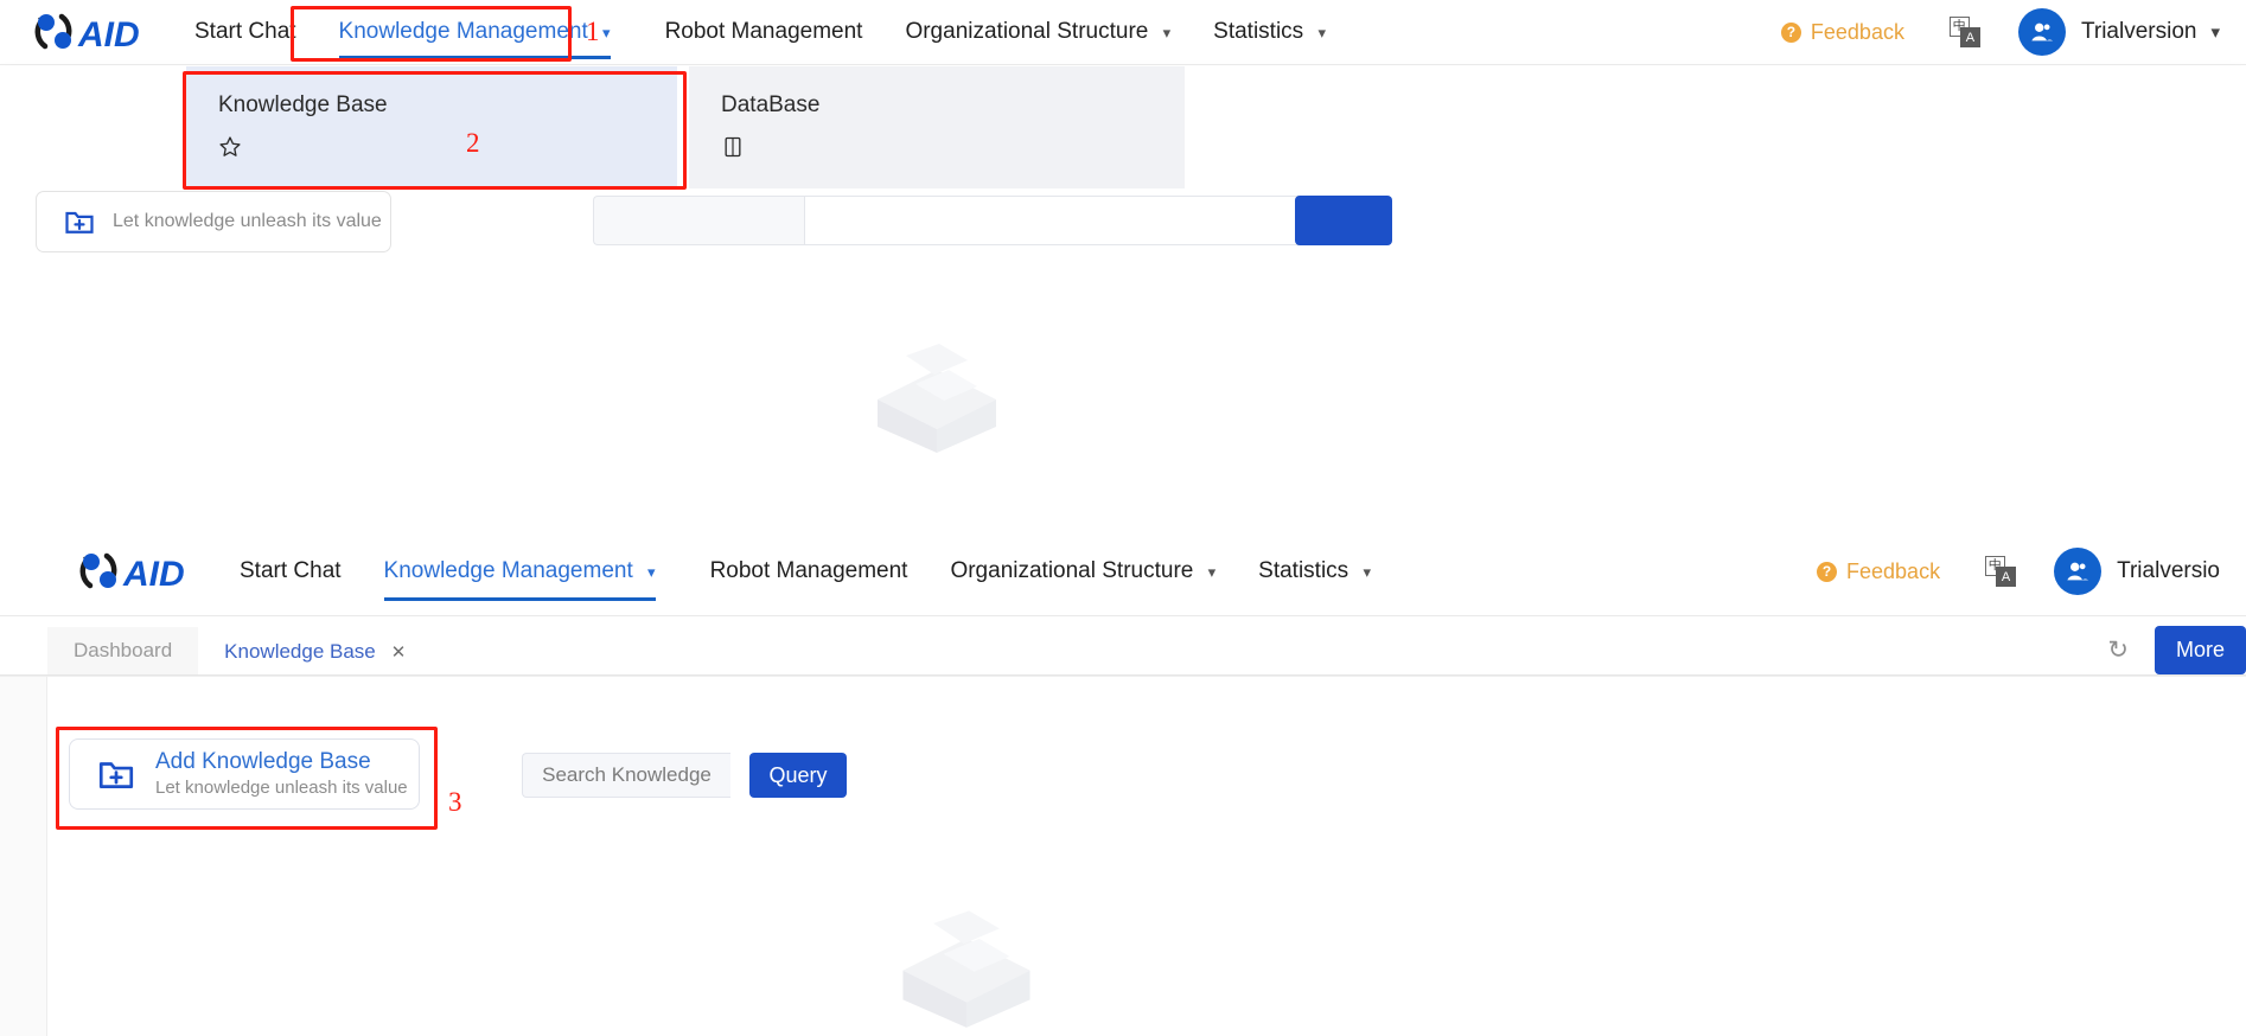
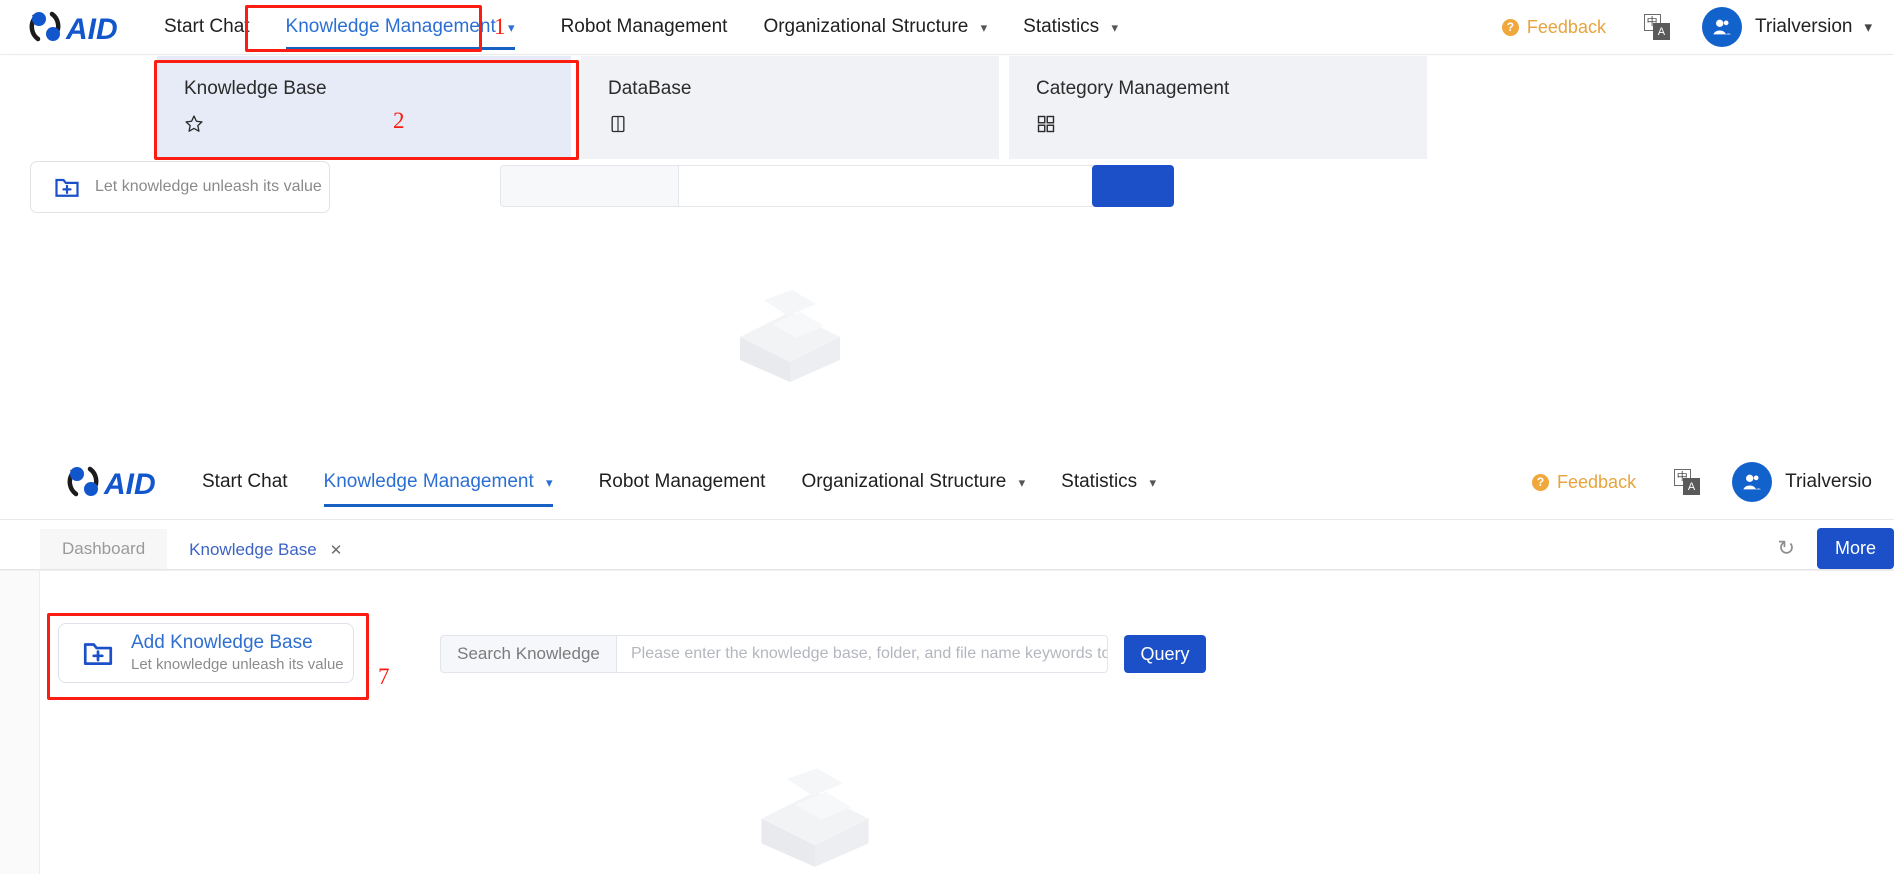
  AID
  Start Chat
  Knowledge Management ▾
  Robot Management
  Organizational Structure ▾
  Statistics ▾
  ?
  Feedback
  中
  A
  Trialversion
  ▾
  Knowledge Base
  DataBase
+ Category Management
  Let knowledge unleash its value
  AID
  Start Chat
  Knowledge Management ▾
  Robot Management
  Organizational Structure ▾
  Statistics ▾
  ?
  Feedback
  中
  A
  Trialversio
  Dashboard
  Knowledge Base
  ✕
  ↻
  More
  Add Knowledge Base
  Let knowledge unleash its value
  Search Knowledge
+ Please enter the knowledge base, folder, and file name keywords to
  Query
  1
  2
- 3
+ 7
